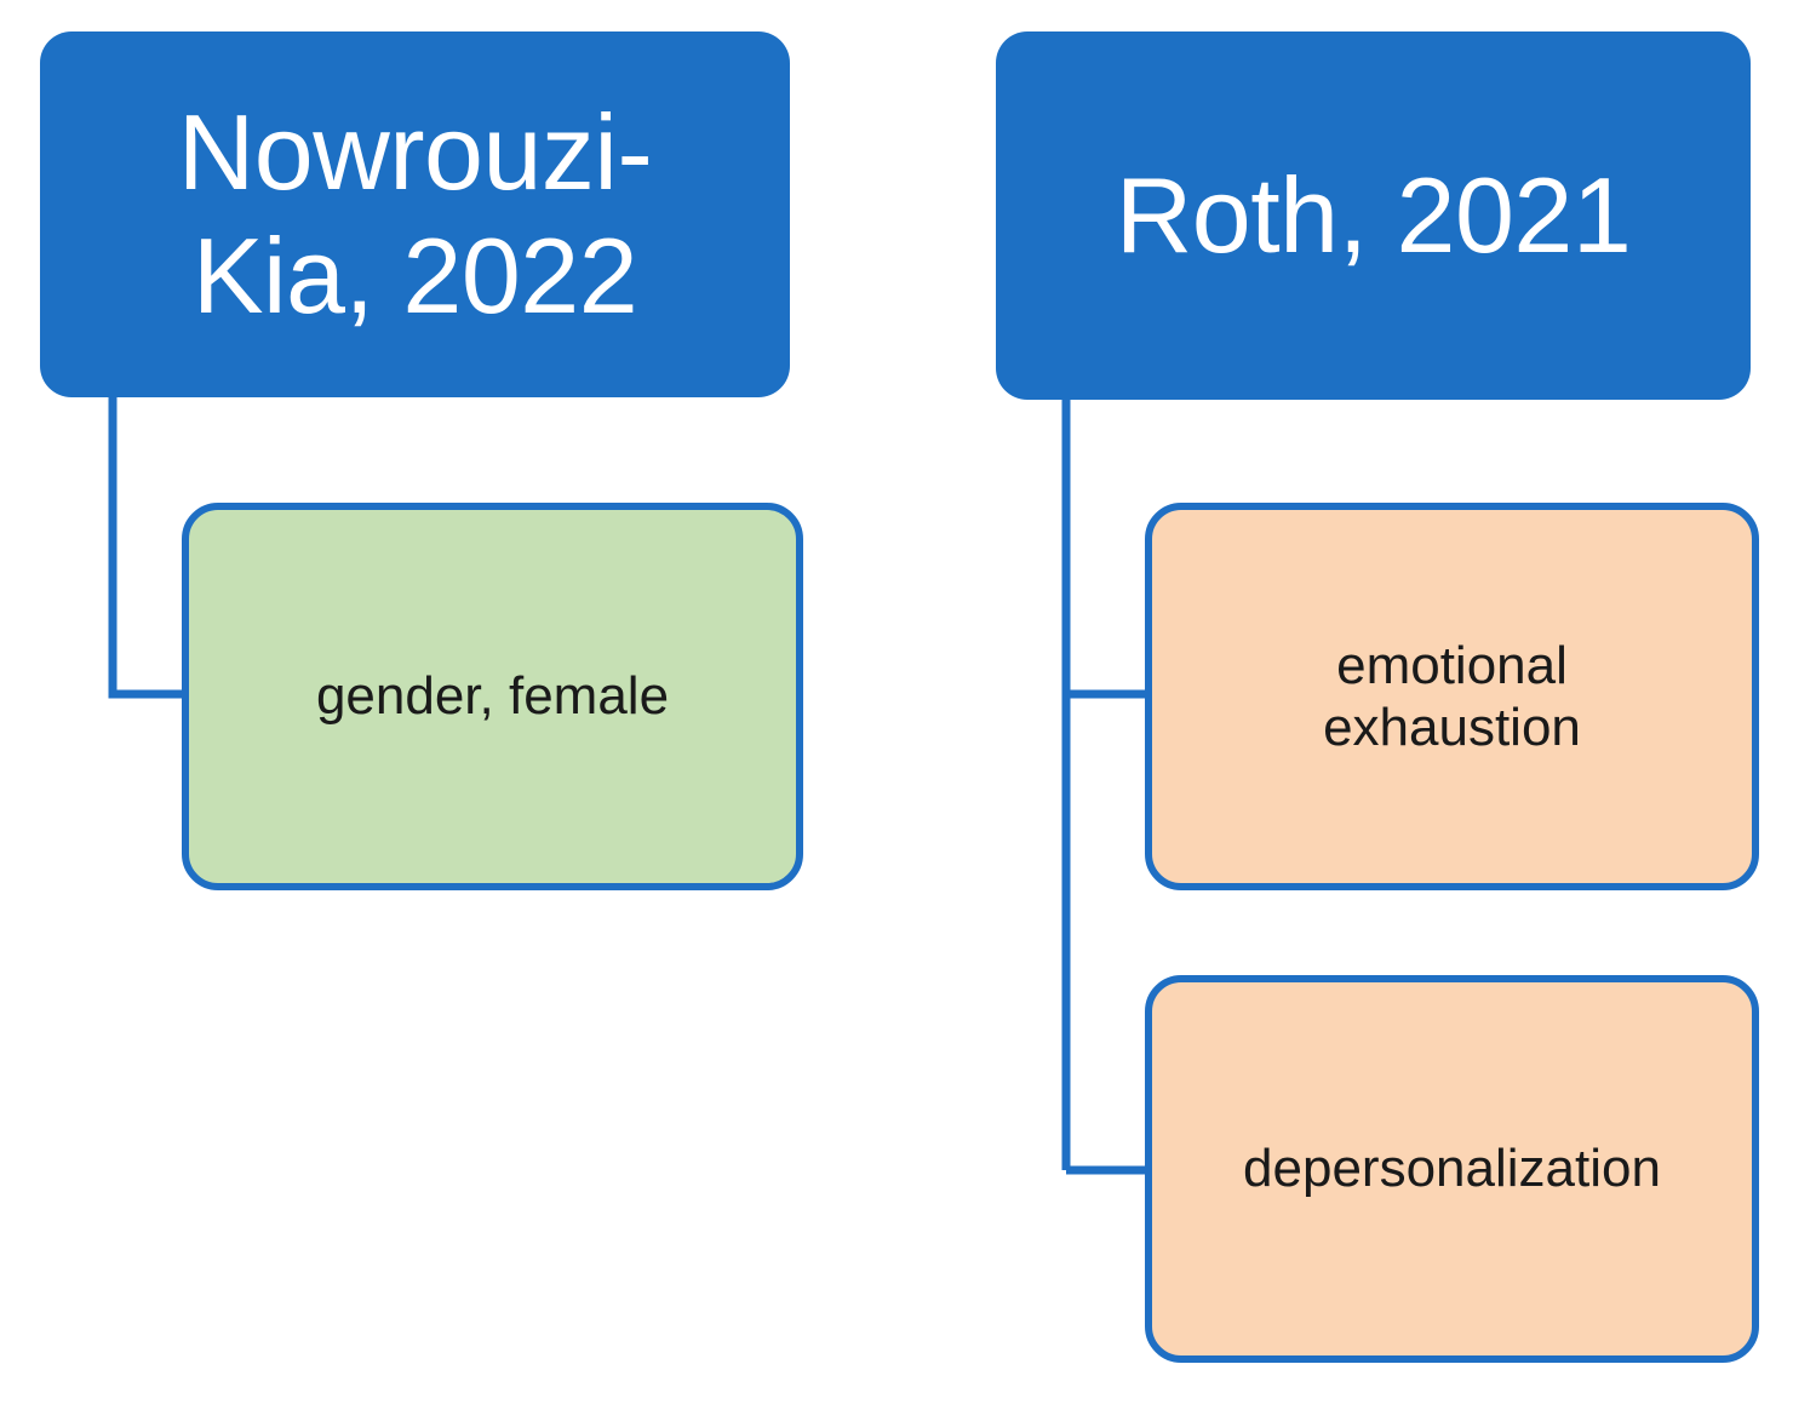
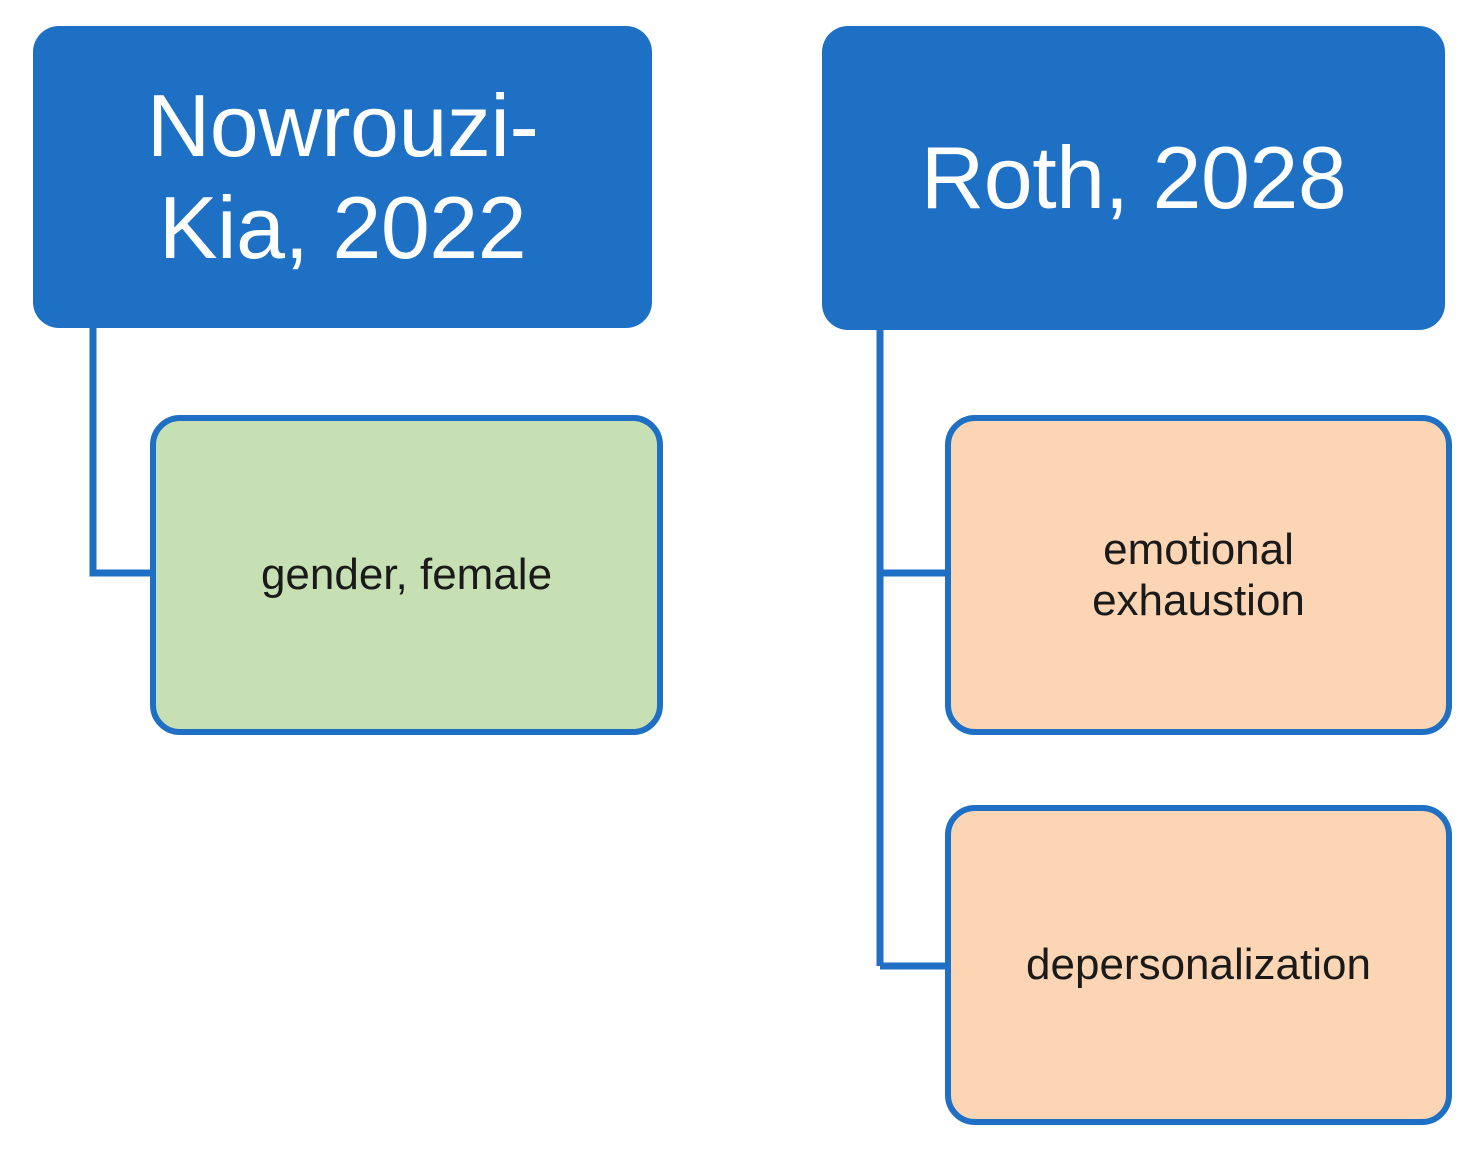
  Nowrouzi-
  Kia, 2022
  gender, female
- Roth, 2021
+ Roth, 2028
  emotional
  exhaustion
  depersonalization
